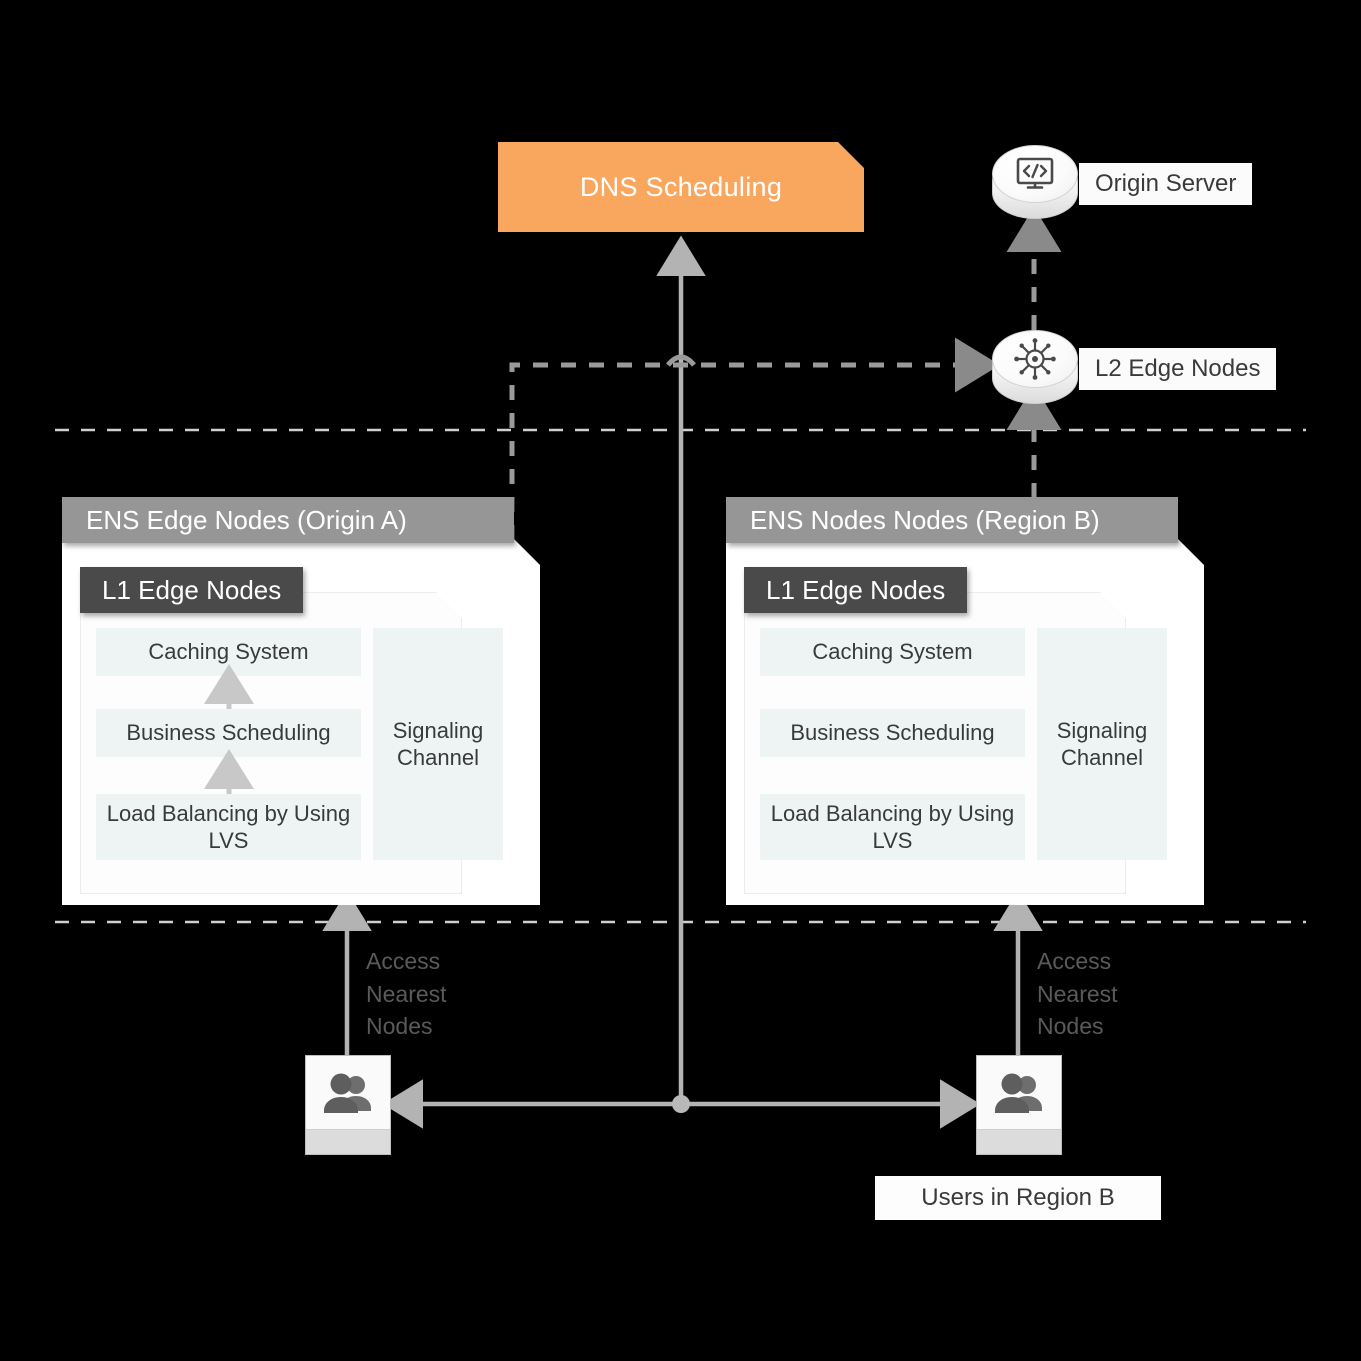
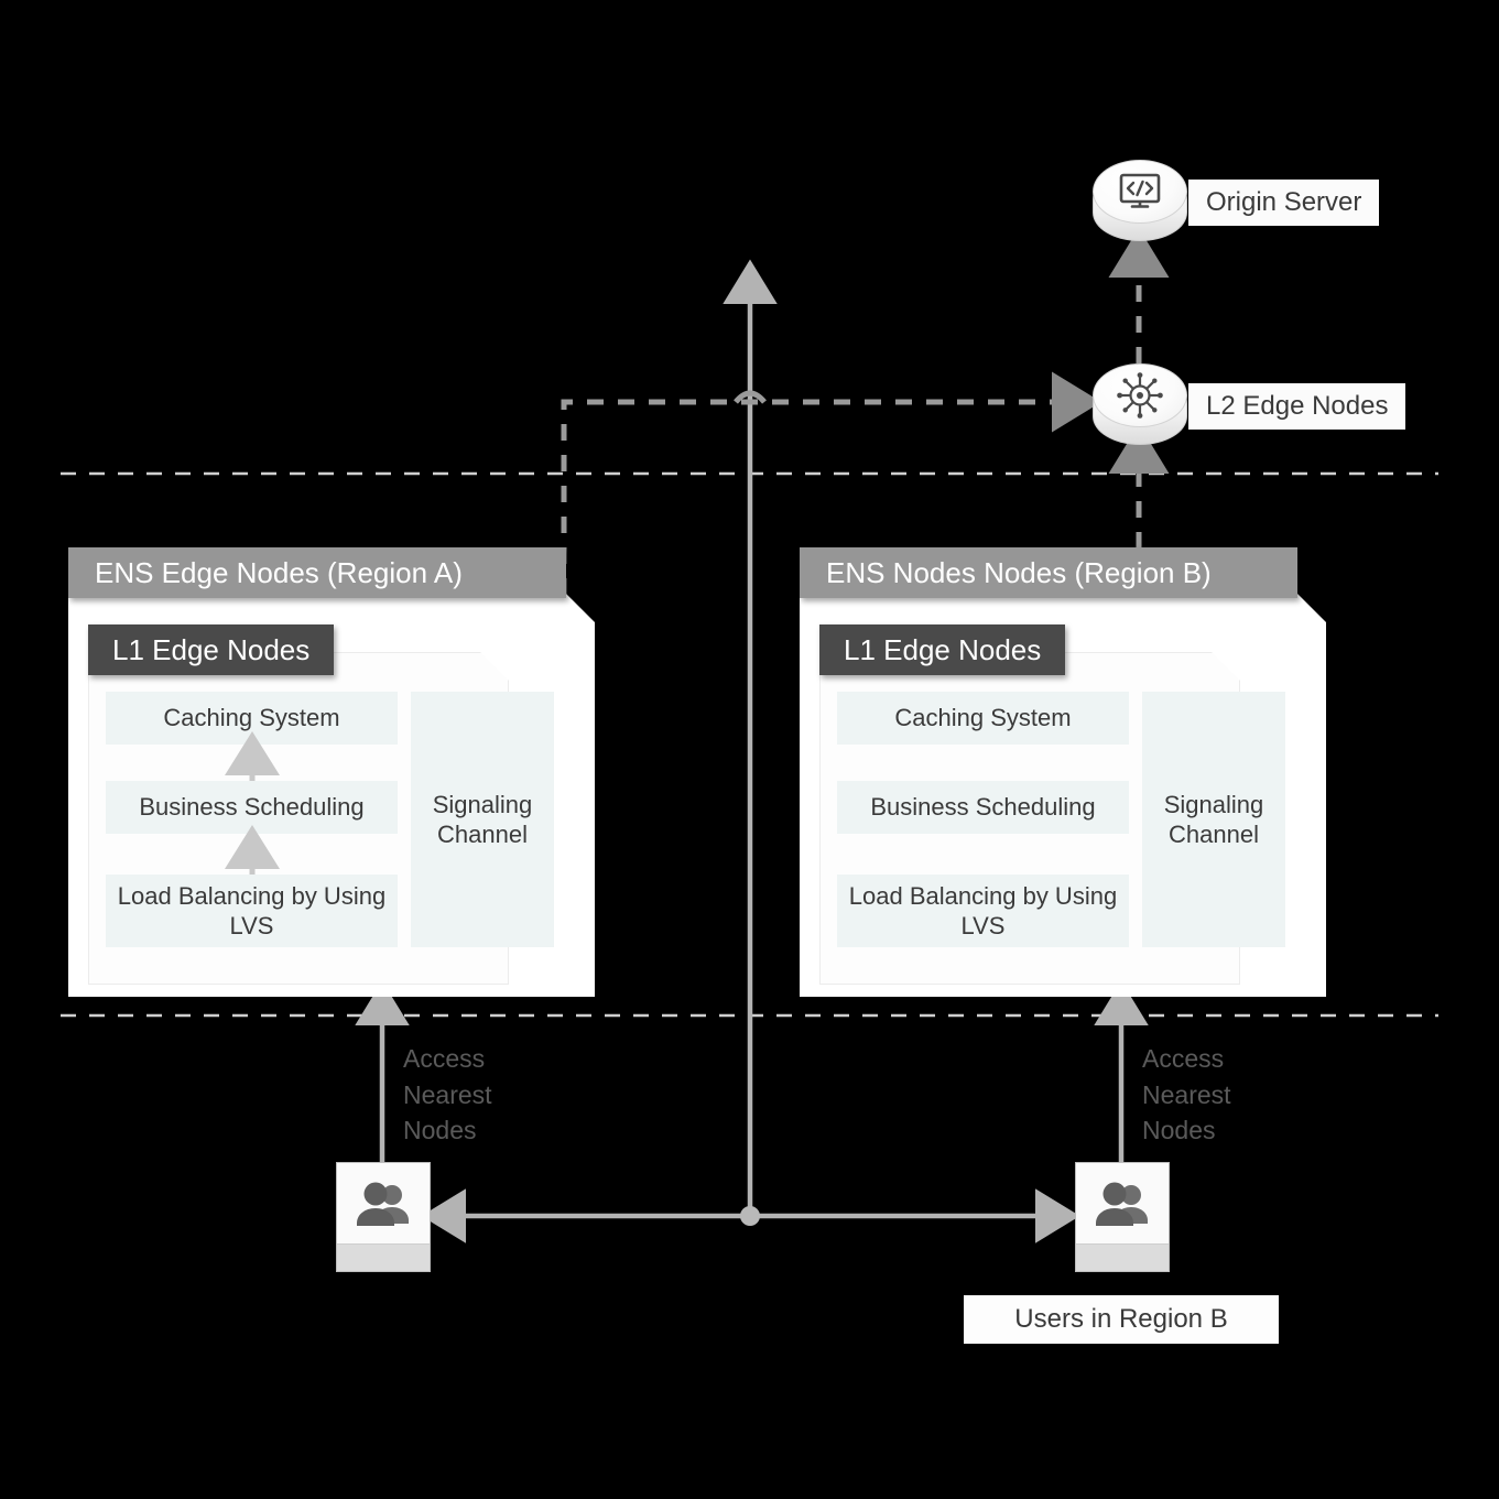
- DNS Scheduling
  Origin Server
  L2 Edge Nodes
- ENS Edge Nodes (Origin A)
+ ENS Edge Nodes (Region A)
  L1 Edge Nodes
  Caching System
  Business Scheduling
  Load Balancing by Using LVS
  Signaling Channel
  ENS Nodes Nodes (Region B)
  L1 Edge Nodes
  Caching System
  Business Scheduling
  Load Balancing by Using LVS
  Signaling Channel
  Access
  Nearest
  Nodes
  Access
  Nearest
  Nodes
  Users in Region B
